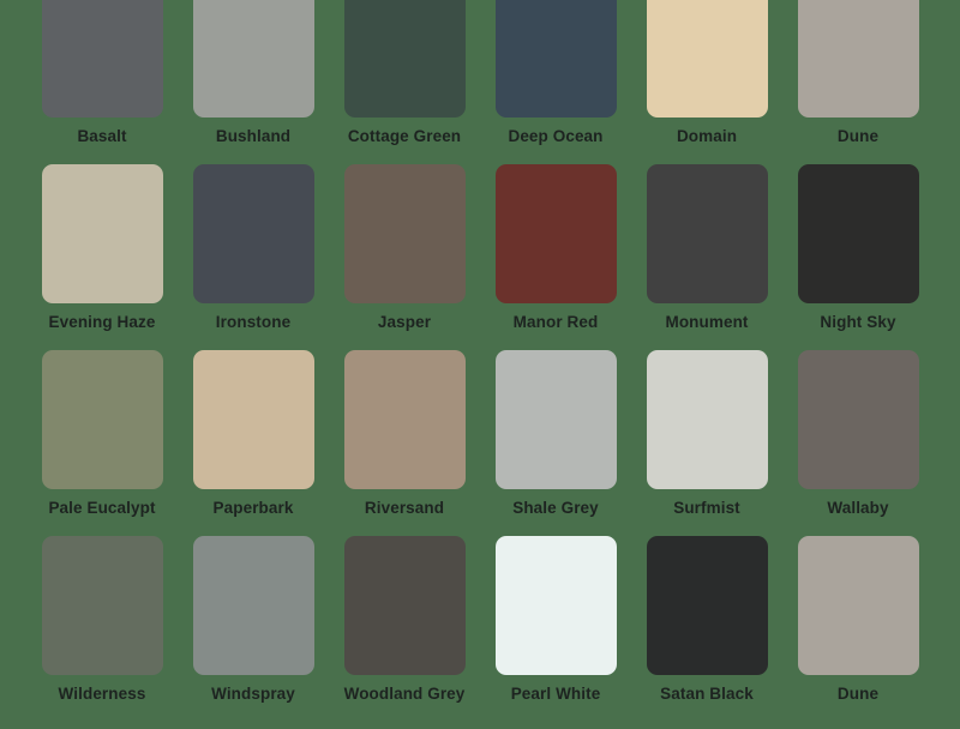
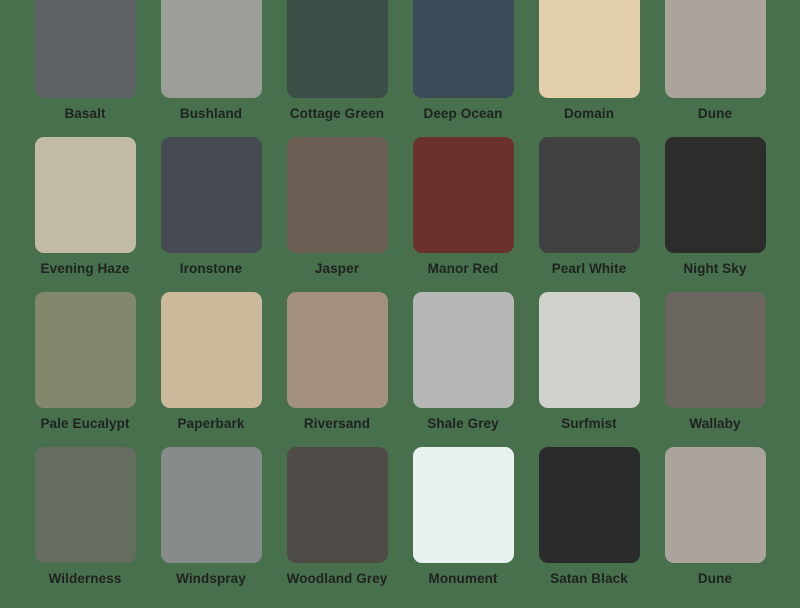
  Basalt
  Bushland
  Cottage Green
  Deep Ocean
  Domain
  Dune
  Evening Haze
  Ironstone
  Jasper
  Manor Red
- Monument
+ Pearl White
  Night Sky
  Pale Eucalypt
  Paperbark
  Riversand
  Shale Grey
  Surfmist
  Wallaby
  Wilderness
  Windspray
  Woodland Grey
- Pearl White
+ Monument
  Satan Black
  Dune
